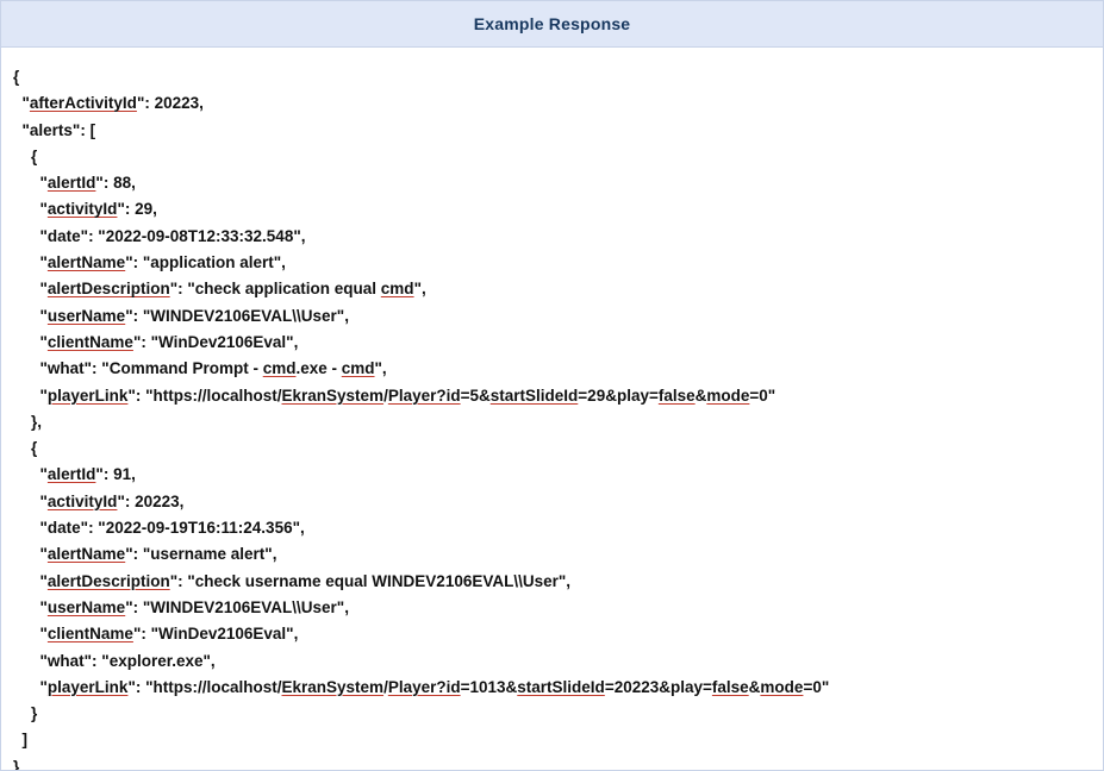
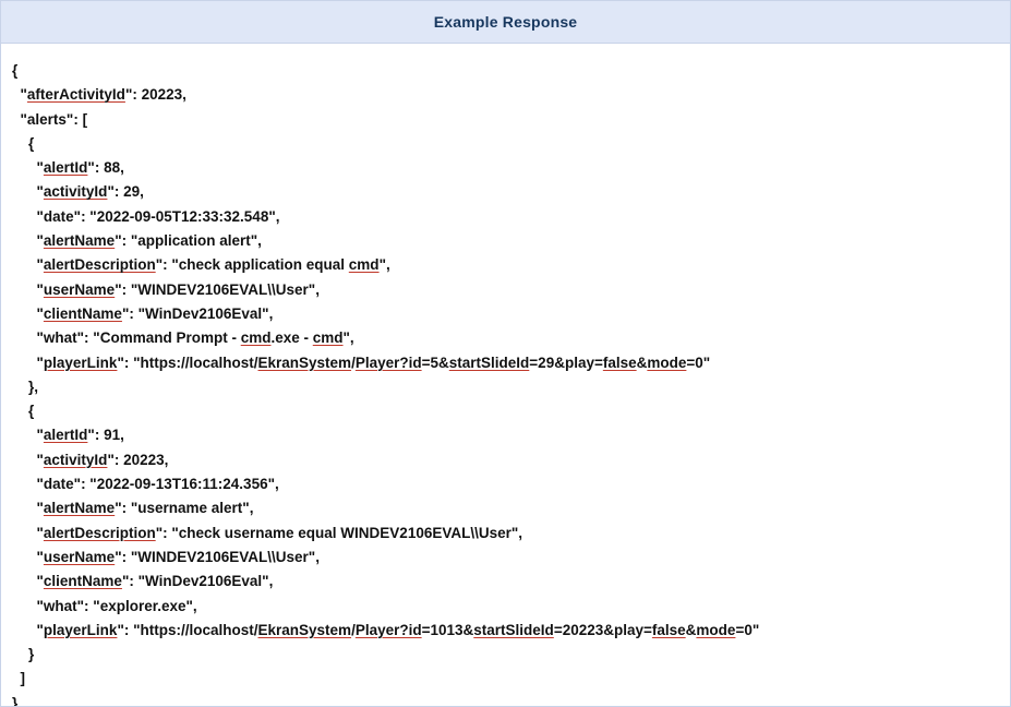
  Example Response
  {
  "afterActivityId": 20223,
  "alerts": [
  {
  "alertId": 88,
  "activityId": 29,
- "date": "2022-09-08T12:33:32.548",
+ "date": "2022-09-05T12:33:32.548",
  "alertName": "application alert",
  "alertDescription": "check application equal cmd",
  "userName": "WINDEV2106EVAL\\User",
  "clientName": "WinDev2106Eval",
  "what": "Command Prompt - cmd.exe - cmd",
  "playerLink": "https://localhost/EkranSystem/Player?id=5&startSlideId=29&play=false&mode=0"
  },
  {
  "alertId": 91,
  "activityId": 20223,
- "date": "2022-09-19T16:11:24.356",
+ "date": "2022-09-13T16:11:24.356",
  "alertName": "username alert",
  "alertDescription": "check username equal WINDEV2106EVAL\\User",
  "userName": "WINDEV2106EVAL\\User",
  "clientName": "WinDev2106Eval",
  "what": "explorer.exe",
  "playerLink": "https://localhost/EkranSystem/Player?id=1013&startSlideId=20223&play=false&mode=0"
  }
  ]
  }
